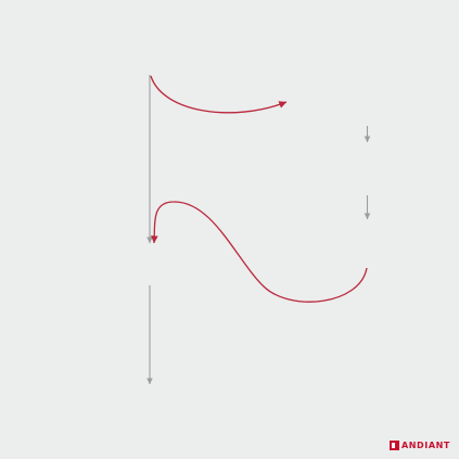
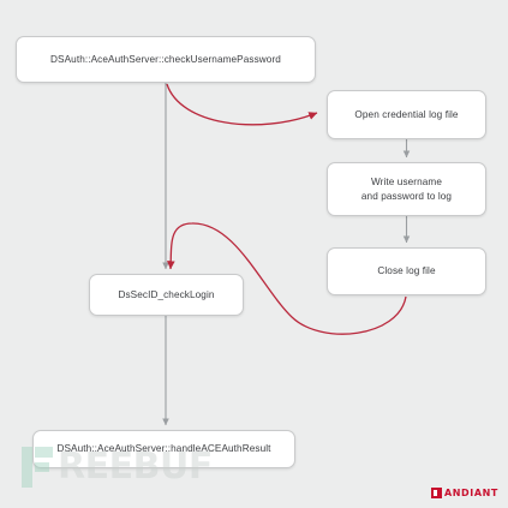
+ DSAuth::AceAuthServer::checkUsernamePassword
+ Open credential log file
+ Write username
+ and password to log
+ Close log file
+ DsSecID_checkLogin
+ DSAuth::AceAuthServer::handleACEAuthResult
+ REEBUF
  ANDIANT
